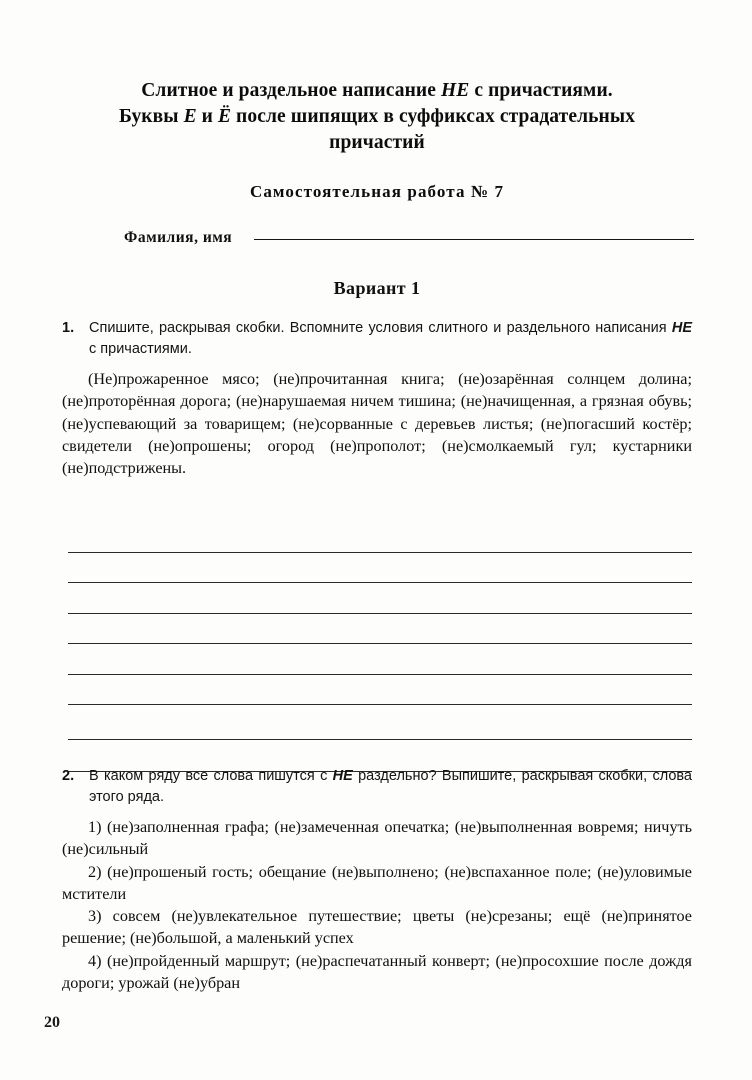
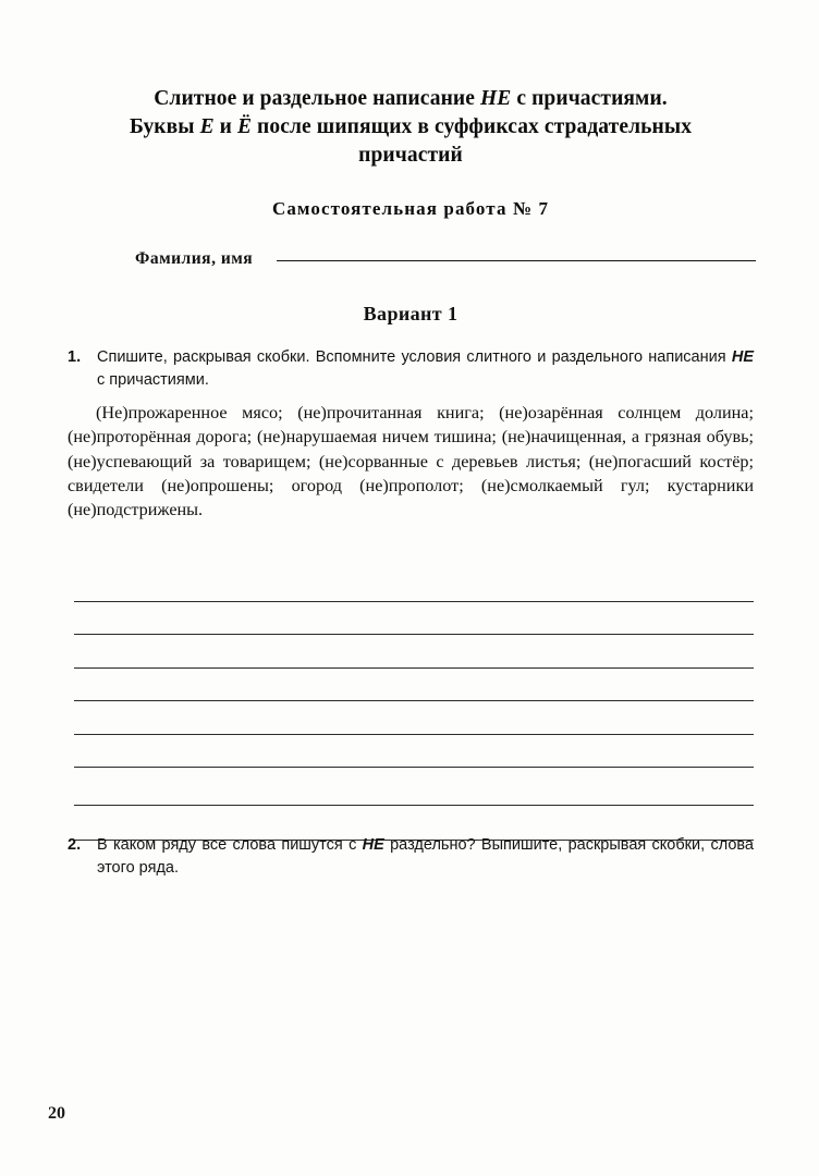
  Слитное и раздельное написание НЕ с причастиями.
  Буквы Е и Ё после шипящих в суффиксах страдательных
  причастий
  Самостоятельная работа № 7
  Фамилия, имя
  Вариант 1
  1.
  Спишите, раскрывая скобки. Вспомните условия слитного и раздельного написания НЕ с причастиями.
  (Не)прожаренное мясо; (не)прочитанная книга; (не)озарённая солнцем долина; (не)проторённая дорога; (не)нарушаемая ничем тишина; (не)начищенная, а грязная обувь; (не)успевающий за товарищем; (не)сорванные с деревьев листья; (не)погасший костёр; свидетели (не)опрошены; огород (не)прополот; (не)смолкаемый гул; кустарники (не)подстрижены.
  2.
  В каком ряду все слова пишутся с НЕ раздельно? Выпишите, раскрывая скобки, слова этого ряда.
- 1) (не)заполненная графа; (не)замеченная опечатка; (не)выполненная вовремя; ничуть (не)сильный
- 2) (не)прошеный гость; обещание (не)выполнено; (не)вспаханное поле; (не)уловимые мстители
- 3) совсем (не)увлекательное путешествие; цветы (не)срезаны; ещё (не)принятое решение; (не)большой, а маленький успех
- 4) (не)пройденный маршрут; (не)распечатанный конверт; (не)просохшие после дождя дороги; урожай (не)убран
  20
